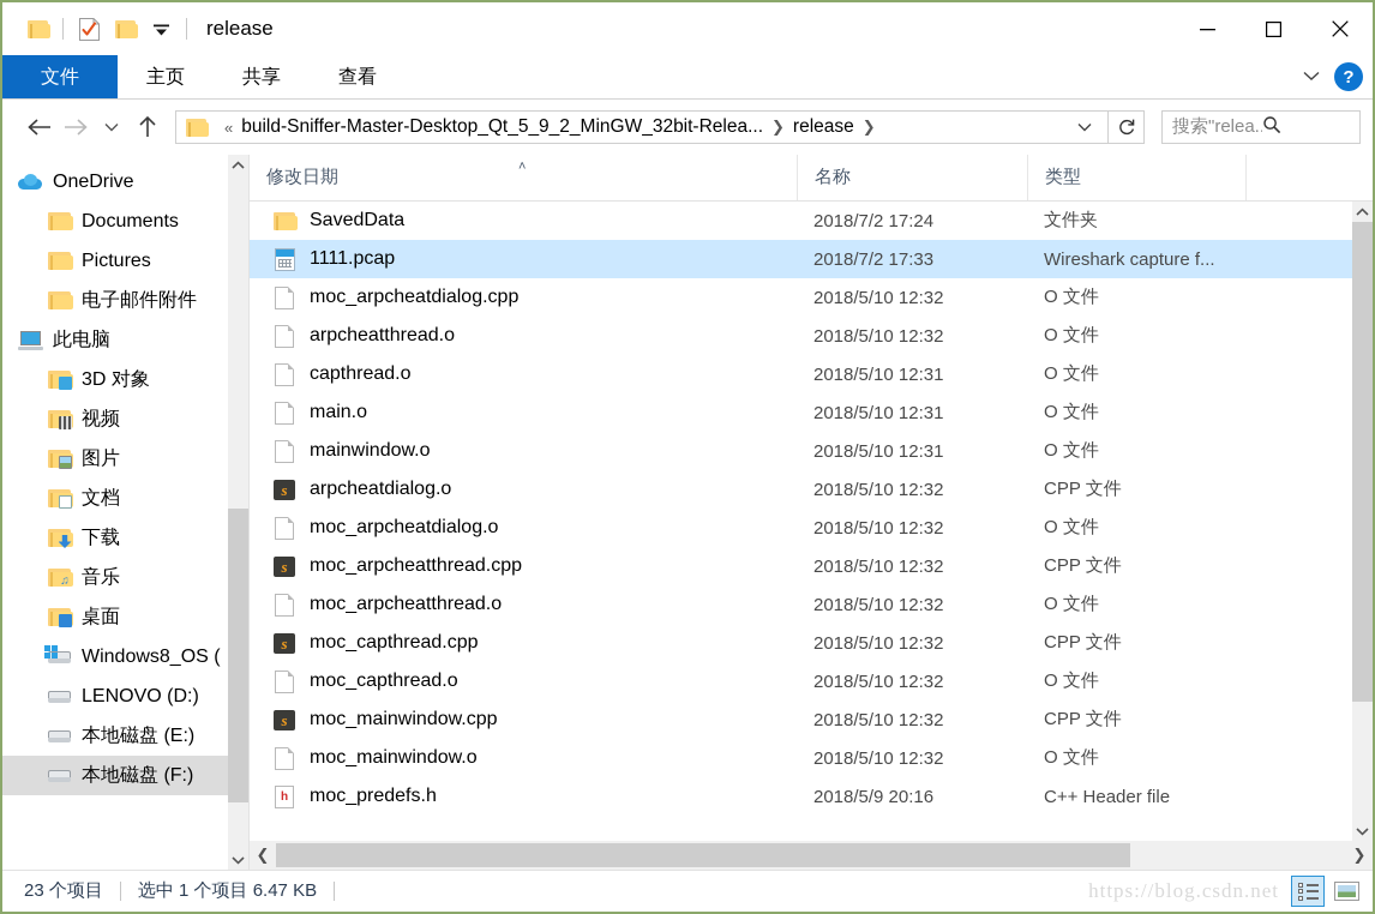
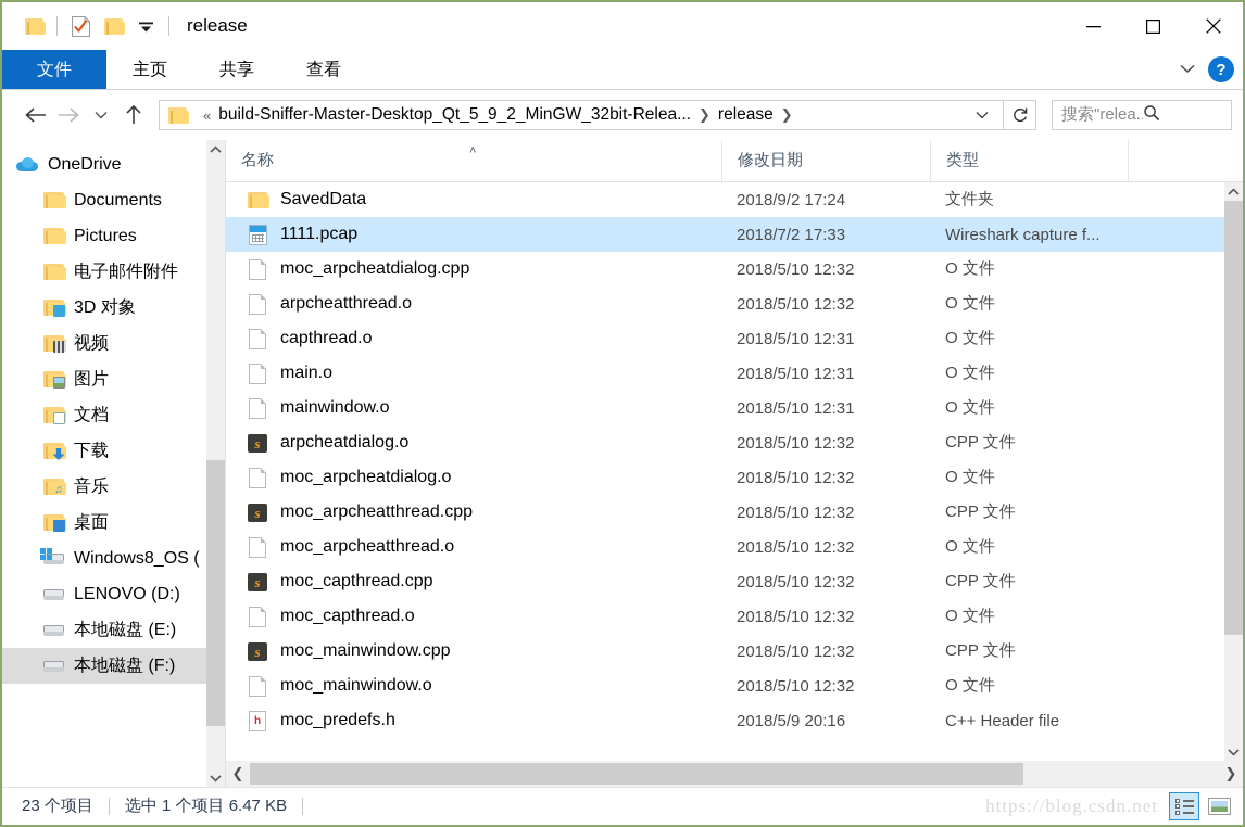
  release
  文件
  主页
  共享
  查看
  ?
  «
  build-Sniffer-Master-Desktop_Qt_5_9_2_MinGW_32bit-Relea...
  ❯
  release
  ❯
  搜索"relea..
  OneDrive
  Documents
  Pictures
  电子邮件附件
- 此电脑
  3D 对象
  视频
  图片
  文档
  下载
  ♫
  音乐
  桌面
  Windows8_OS (
  LENOVO (D:)
  本地磁盘 (E:)
  本地磁盘 (F:)
- 修改日期
+ 名称
  ˄
- 名称
+ 修改日期
  类型
  SavedData
- 2018/7/2 17:24
+ 2018/9/2 17:24
  文件夹
  1111.pcap
  2018/7/2 17:33
  Wireshark capture f...
  moc_arpcheatdialog.cpp
  2018/5/10 12:32
  O 文件
  arpcheatthread.o
  2018/5/10 12:32
  O 文件
  capthread.o
  2018/5/10 12:31
  O 文件
  main.o
  2018/5/10 12:31
  O 文件
  mainwindow.o
  2018/5/10 12:31
  O 文件
  s
  arpcheatdialog.o
  2018/5/10 12:32
  CPP 文件
  moc_arpcheatdialog.o
  2018/5/10 12:32
  O 文件
  s
  moc_arpcheatthread.cpp
  2018/5/10 12:32
  CPP 文件
  moc_arpcheatthread.o
  2018/5/10 12:32
  O 文件
  s
  moc_capthread.cpp
  2018/5/10 12:32
  CPP 文件
  moc_capthread.o
  2018/5/10 12:32
  O 文件
  s
  moc_mainwindow.cpp
  2018/5/10 12:32
  CPP 文件
  moc_mainwindow.o
  2018/5/10 12:32
  O 文件
  h
  moc_predefs.h
  2018/5/9 20:16
  C++ Header file
  ❮
  ❯
  23 个项目
  选中 1 个项目 6.47 KB
  https://blog.csdn.net
